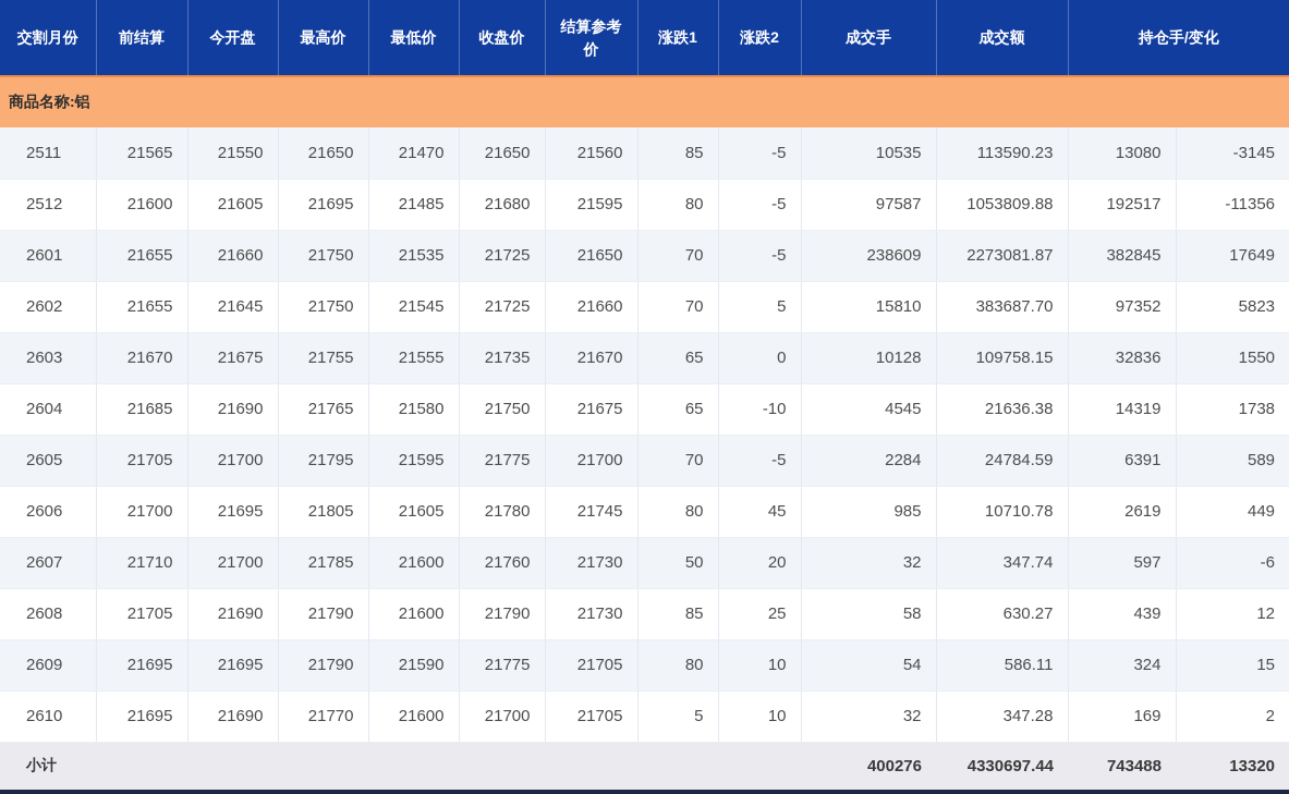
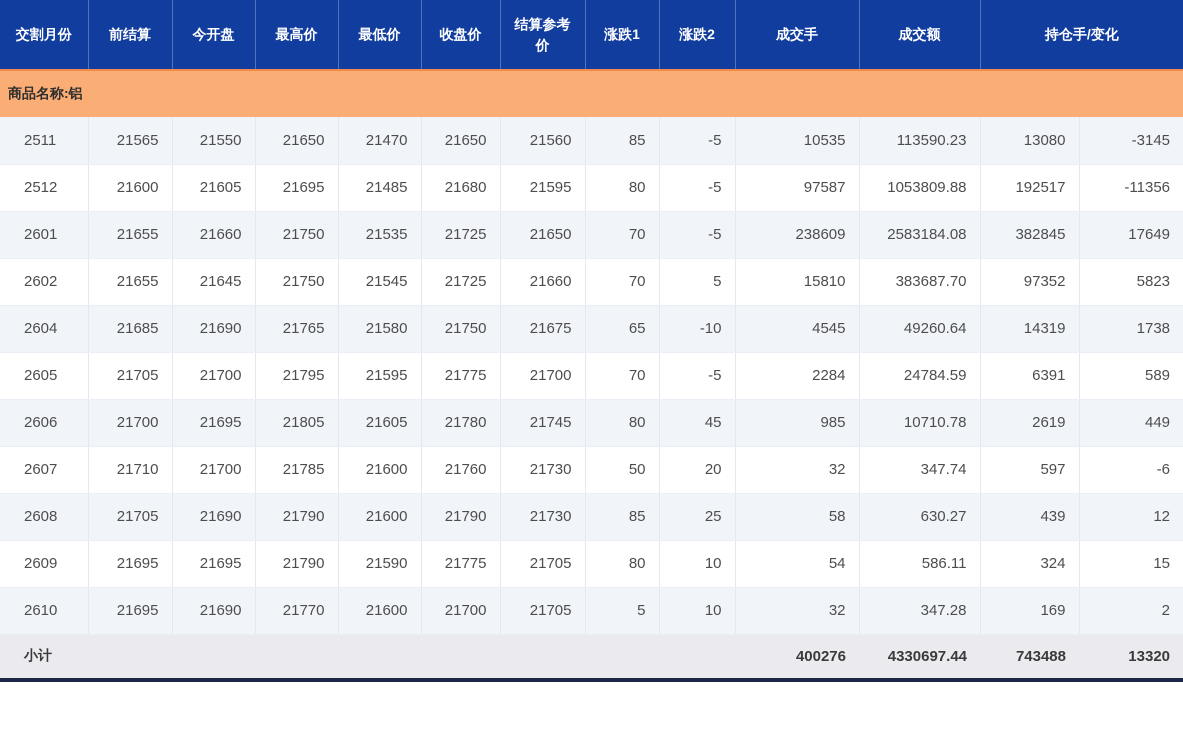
  交割月份	前结算	今开盘	最高价	最低价	收盘价	结算参考价	涨跌1	涨跌2	成交手	成交额	持仓手/变化
  商品名称:铝
  2511	21565	21550	21650	21470	21650	21560	85	-5	10535	113590.23	13080	-3145
  2512	21600	21605	21695	21485	21680	21595	80	-5	97587	1053809.88	192517	-11356
- 2601	21655	21660	21750	21535	21725	21650	70	-5	238609	2273081.87	382845	17649
+ 2601	21655	21660	21750	21535	21725	21650	70	-5	238609	2583184.08	382845	17649
  2602	21655	21645	21750	21545	21725	21660	70	5	15810	383687.70	97352	5823
- 2603	21670	21675	21755	21555	21735	21670	65	0	10128	109758.15	32836	1550
- 2604	21685	21690	21765	21580	21750	21675	65	-10	4545	21636.38	14319	1738
+ 2604	21685	21690	21765	21580	21750	21675	65	-10	4545	49260.64	14319	1738
  2605	21705	21700	21795	21595	21775	21700	70	-5	2284	24784.59	6391	589
  2606	21700	21695	21805	21605	21780	21745	80	45	985	10710.78	2619	449
  2607	21710	21700	21785	21600	21760	21730	50	20	32	347.74	597	-6
  2608	21705	21690	21790	21600	21790	21730	85	25	58	630.27	439	12
  2609	21695	21695	21790	21590	21775	21705	80	10	54	586.11	324	15
  2610	21695	21690	21770	21600	21700	21705	5	10	32	347.28	169	2
  小计		400276	4330697.44	743488	13320
